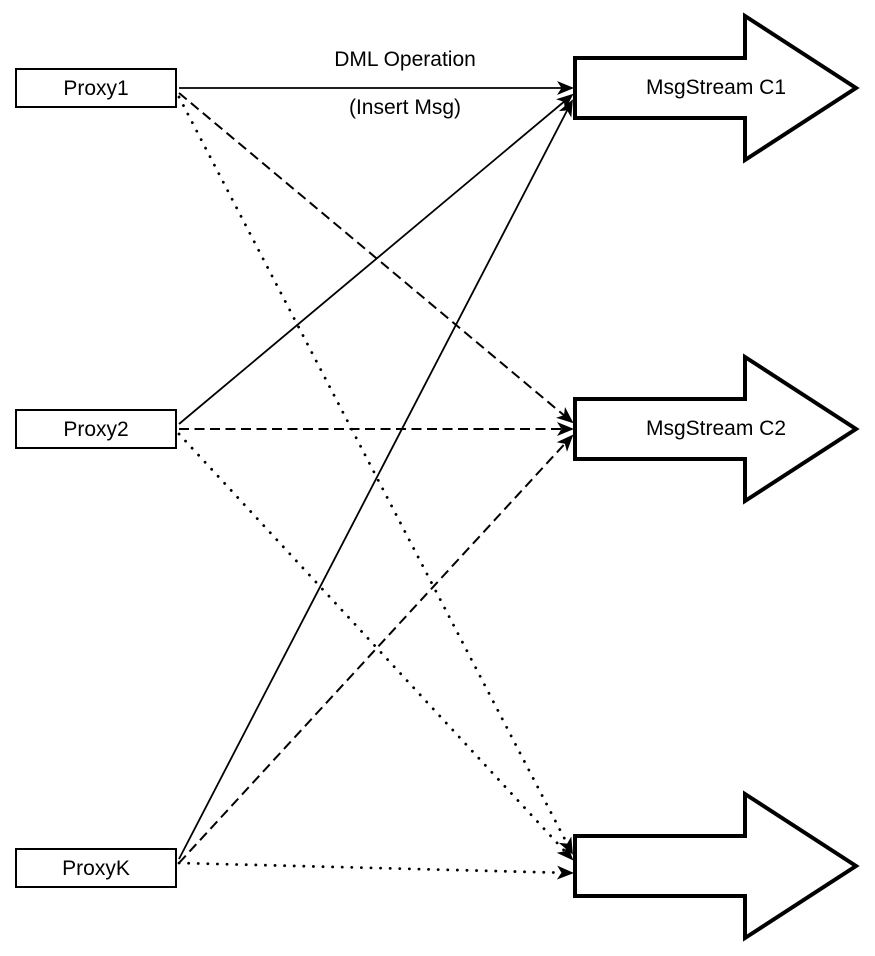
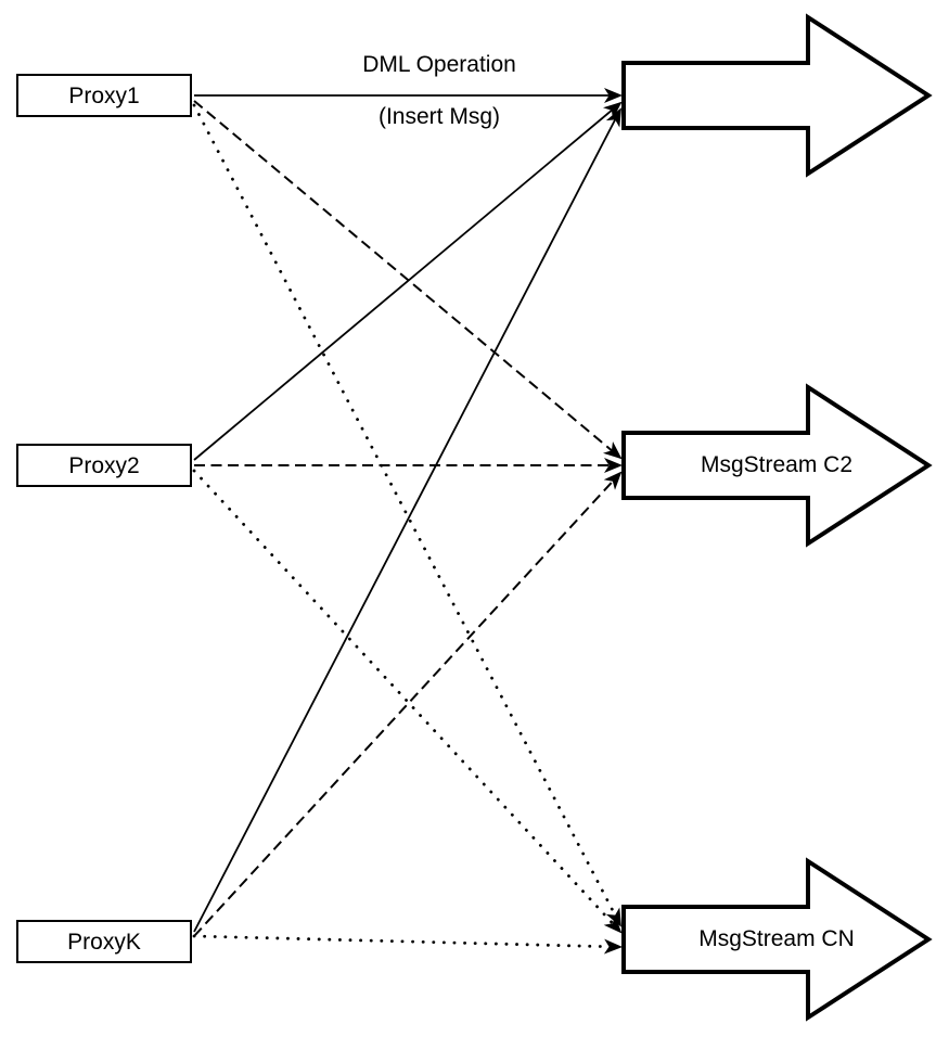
  Proxy1
  Proxy2
  ProxyK
- MsgStream C1
  MsgStream C2
+ MsgStream CN
  DML Operation
  (Insert Msg)
